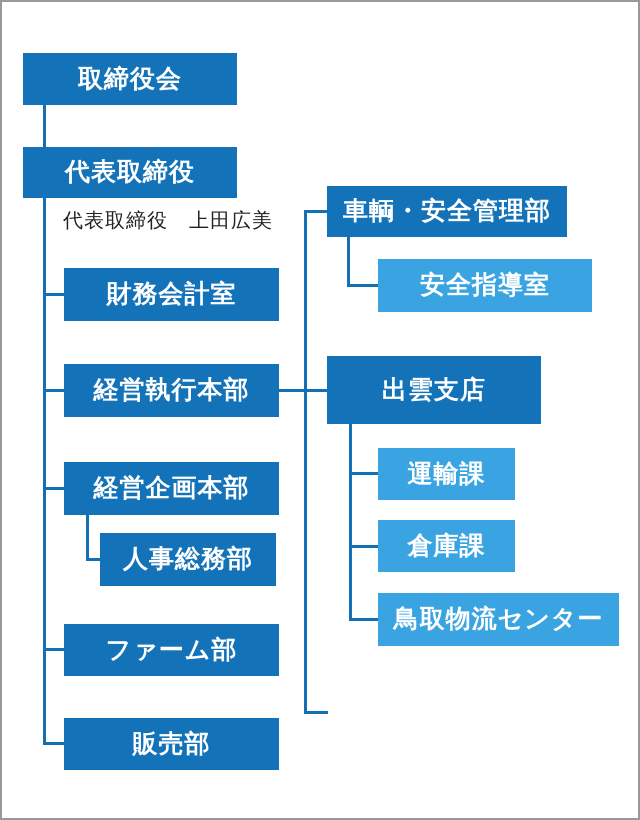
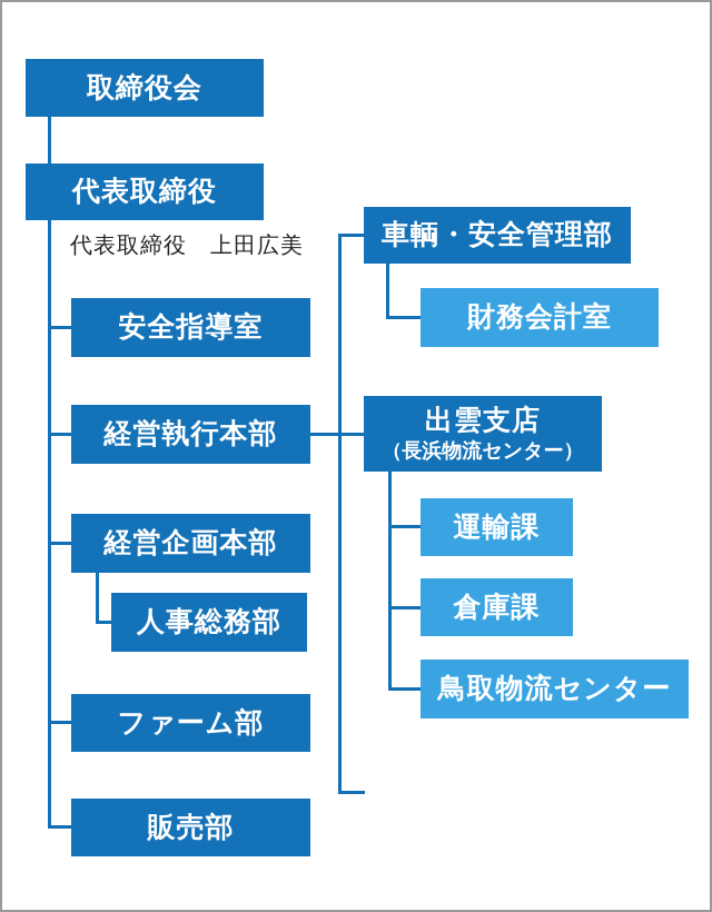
  取締役会
  代表取締役
- 財務会計室
+ 安全指導室
  経営執行本部
  経営企画本部
  人事総務部
  ファーム部
  販売部
  車輌・安全管理部
- 安全指導室
+ 財務会計室
  出雲支店
+ （長浜物流センター）
  運輸課
  倉庫課
  鳥取物流センター
  代表取締役 上田広美
